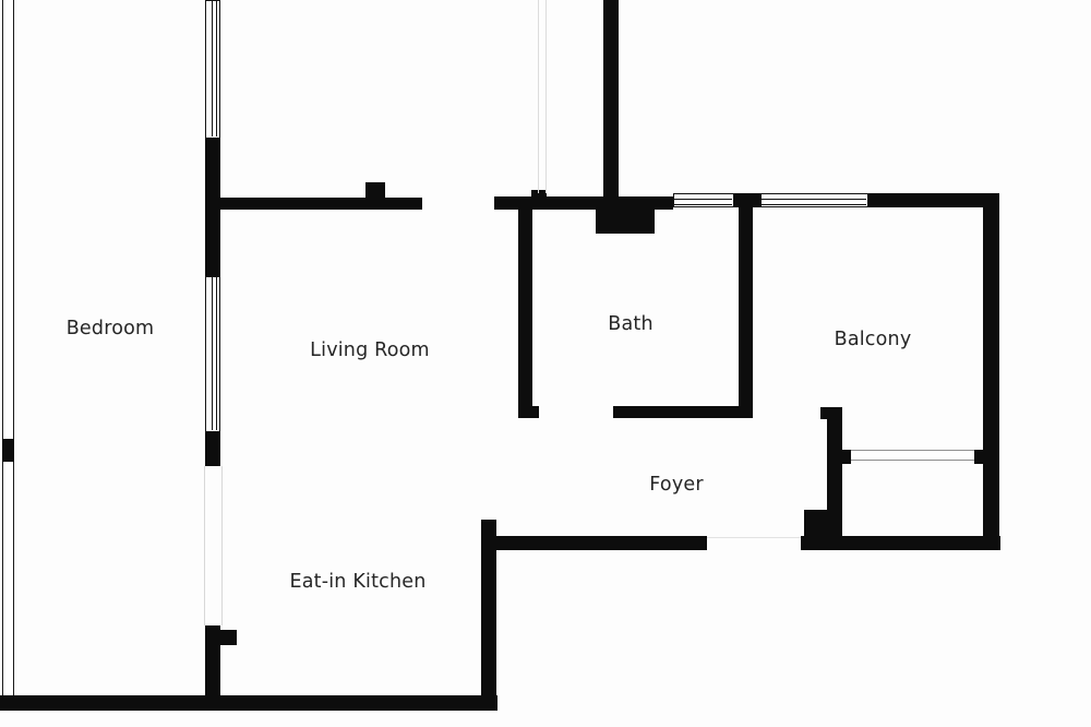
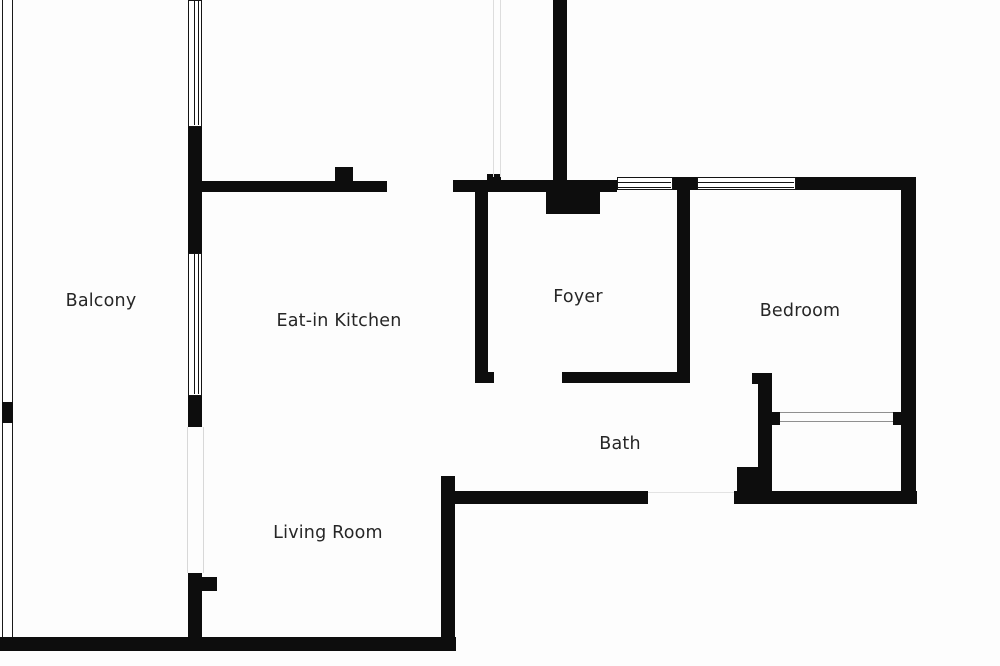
- Bedroom
+ Balcony
- Living Room
+ Eat-in Kitchen
- Bath
+ Foyer
- Balcony
+ Bedroom
- Foyer
+ Bath
- Eat-in Kitchen
+ Living Room
